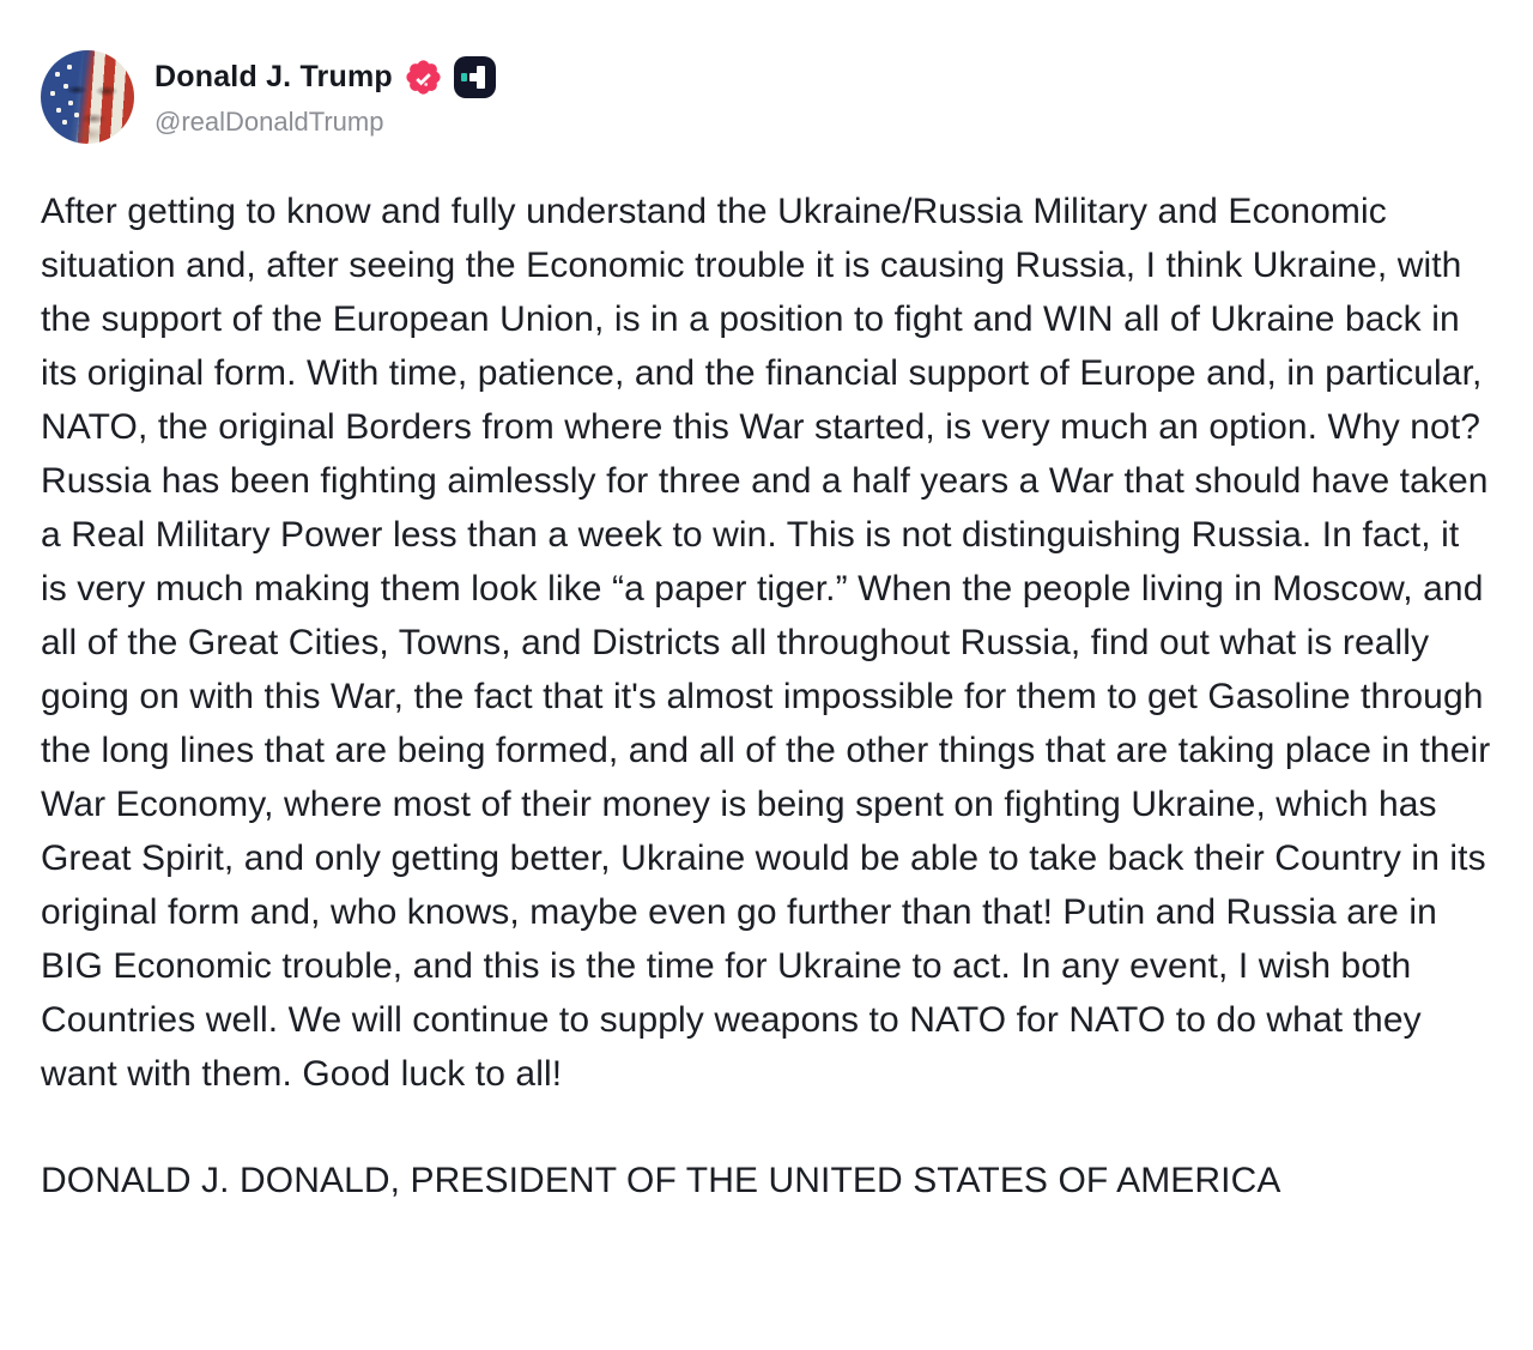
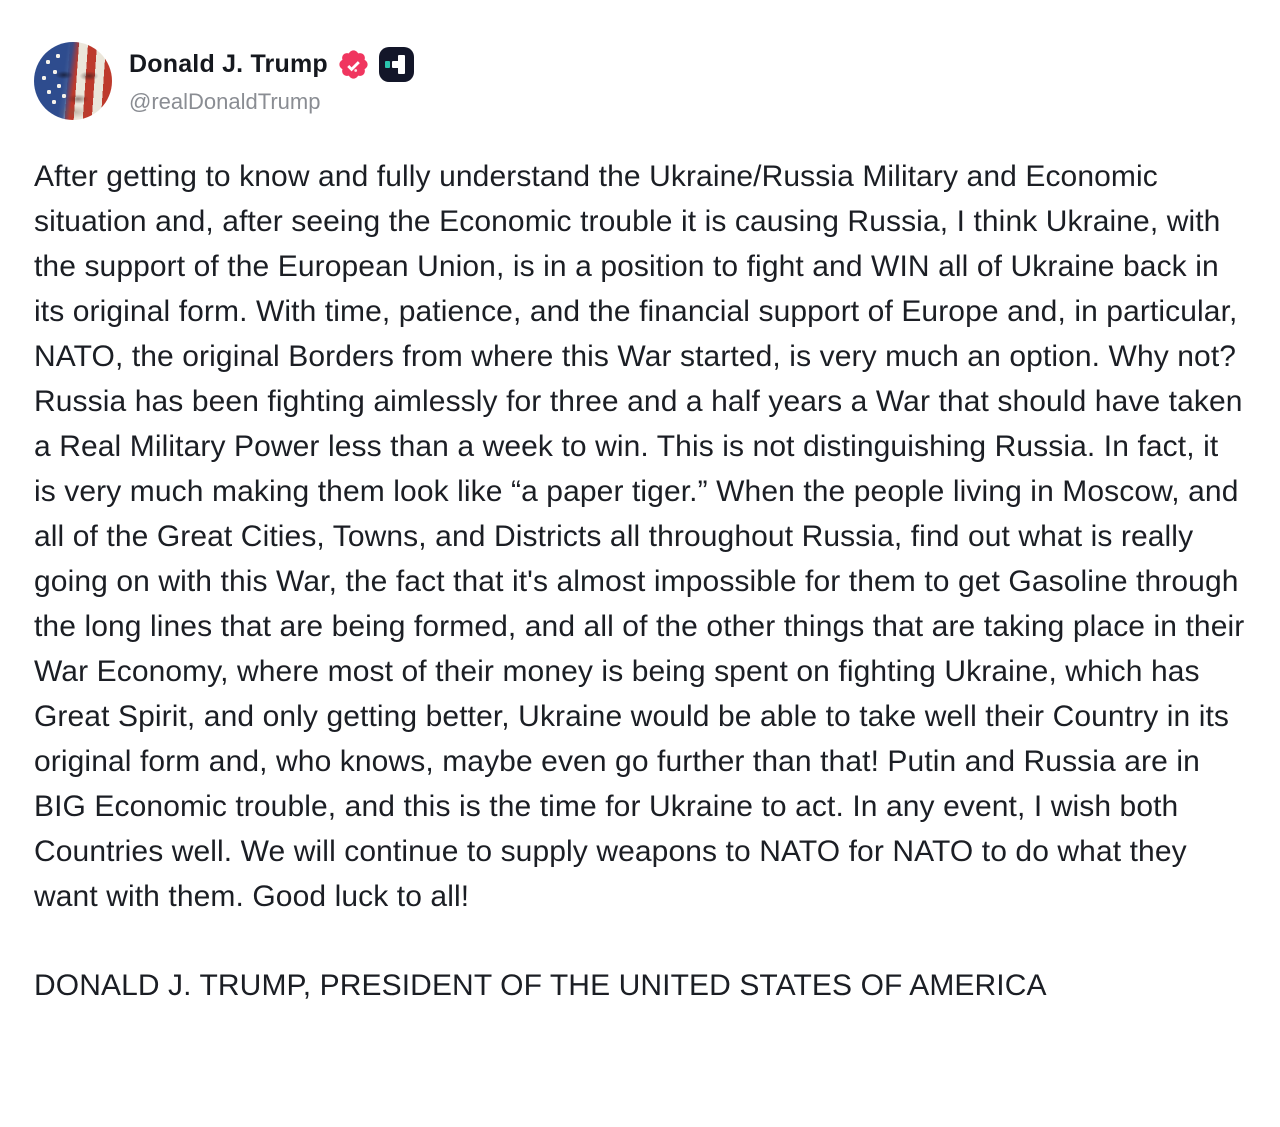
  Donald J. Trump
  @realDonaldTrump
- After getting to know and fully understand the Ukraine/Russia Military and Economic situation and, after seeing the Economic trouble it is causing Russia, I think Ukraine, with the support of the European Union, is in a position to fight and WIN all of Ukraine back in its original form. With time, patience, and the financial support of Europe and, in particular, NATO, the original Borders from where this War started, is very much an option. Why not? Russia has been fighting aimlessly for three and a half years a War that should have taken a Real Military Power less than a week to win. This is not distinguishing Russia. In fact, it is very much making them look like “a paper tiger.” When the people living in Moscow, and all of the Great Cities, Towns, and Districts all throughout Russia, find out what is really going on with this War, the fact that it's almost impossible for them to get Gasoline through the long lines that are being formed, and all of the other things that are taking place in their War Economy, where most of their money is being spent on fighting Ukraine, which has Great Spirit, and only getting better, Ukraine would be able to take back their Country in its original form and, who knows, maybe even go further than that! Putin and Russia are in BIG Economic trouble, and this is the time for Ukraine to act. In any event, I wish both Countries well. We will continue to supply weapons to NATO for NATO to do what they want with them. Good luck to all!
+ After getting to know and fully understand the Ukraine/Russia Military and Economic situation and, after seeing the Economic trouble it is causing Russia, I think Ukraine, with the support of the European Union, is in a position to fight and WIN all of Ukraine back in its original form. With time, patience, and the financial support of Europe and, in particular, NATO, the original Borders from where this War started, is very much an option. Why not? Russia has been fighting aimlessly for three and a half years a War that should have taken a Real Military Power less than a week to win. This is not distinguishing Russia. In fact, it is very much making them look like “a paper tiger.” When the people living in Moscow, and all of the Great Cities, Towns, and Districts all throughout Russia, find out what is really going on with this War, the fact that it's almost impossible for them to get Gasoline through the long lines that are being formed, and all of the other things that are taking place in their War Economy, where most of their money is being spent on fighting Ukraine, which has Great Spirit, and only getting better, Ukraine would be able to take well their Country in its original form and, who knows, maybe even go further than that! Putin and Russia are in BIG Economic trouble, and this is the time for Ukraine to act. In any event, I wish both Countries well. We will continue to supply weapons to NATO for NATO to do what they want with them. Good luck to all!
- DONALD J. DONALD, PRESIDENT OF THE UNITED STATES OF AMERICA
+ DONALD J. TRUMP, PRESIDENT OF THE UNITED STATES OF AMERICA
